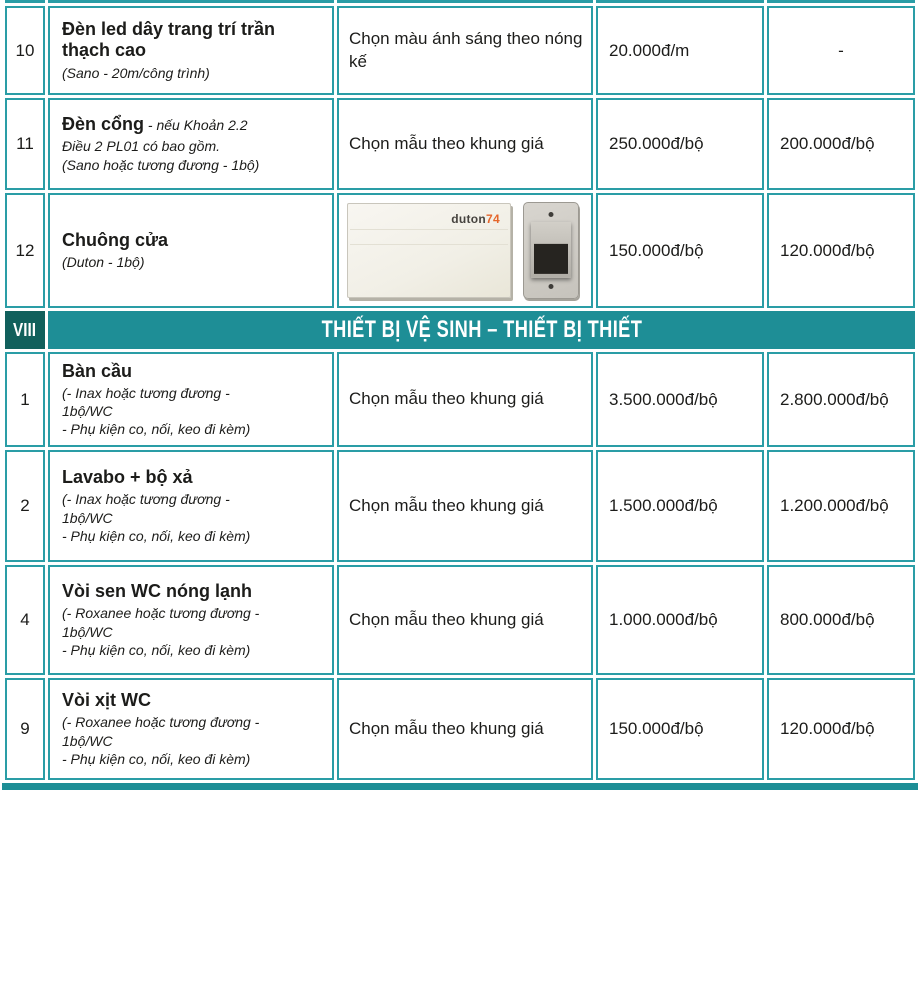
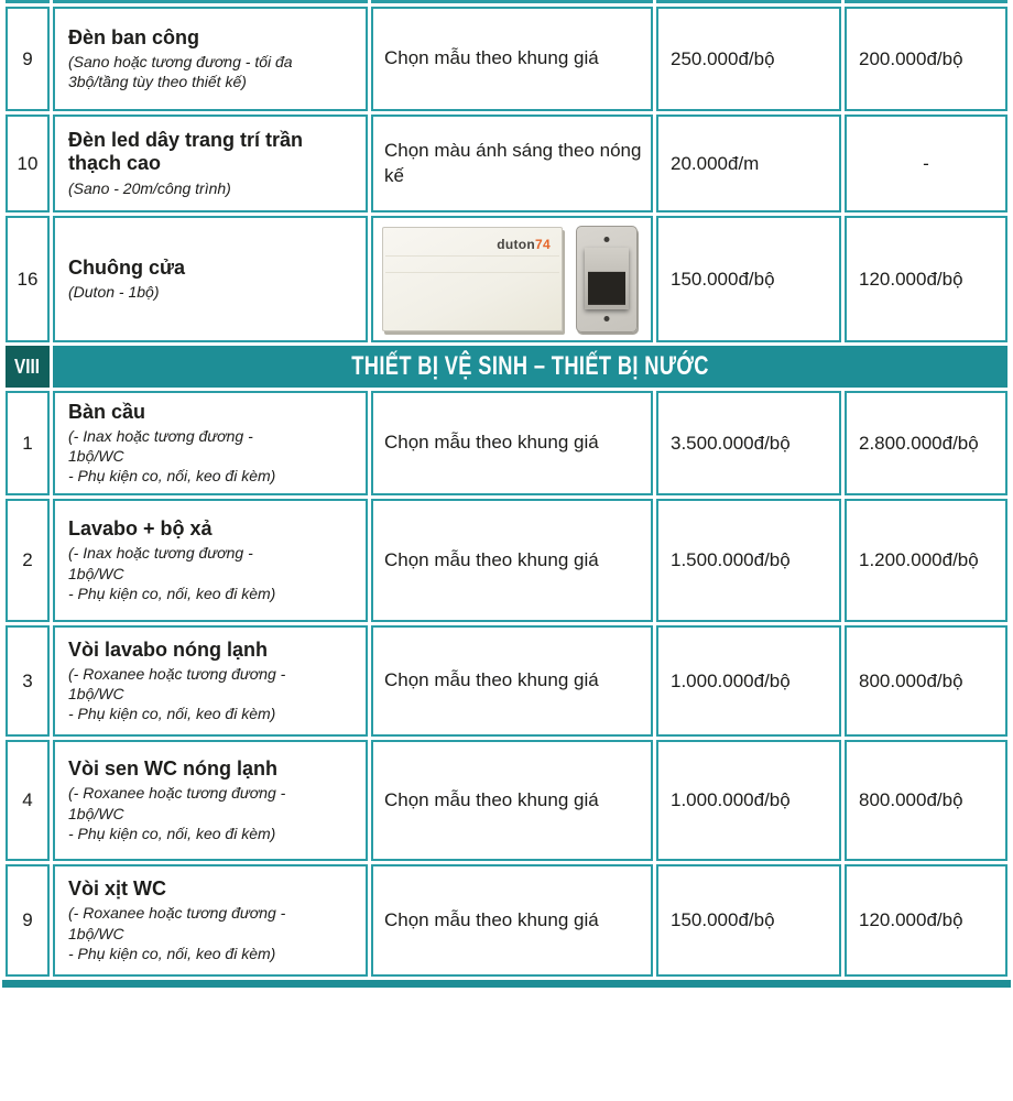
+ 9	Đèn ban công (Sano hoặc tương đương - tối đa 3bộ/tầng tùy theo thiết kế)	Chọn mẫu theo khung giá	250.000đ/bộ	200.000đ/bộ
  10	Đèn led dây trang trí trần thạch cao (Sano - 20m/công trình)	Chọn màu ánh sáng theo nóng kế	20.000đ/m	-
- 11	Đèn cổng - nếu Khoản 2.2 Điều 2 PL01 có bao gồm. (Sano hoặc tương đương - 1bộ)	Chọn mẫu theo khung giá	250.000đ/bộ	200.000đ/bộ
- 12	Chuông cửa (Duton - 1bộ)	duton74	150.000đ/bộ	120.000đ/bộ
+ 16	Chuông cửa (Duton - 1bộ)	duton74	150.000đ/bộ	120.000đ/bộ
- VIII	THIẾT BỊ VỆ SINH – THIẾT BỊ THIẾT
+ VIII	THIẾT BỊ VỆ SINH – THIẾT BỊ NƯỚC
  1	Bàn cầu (- Inax hoặc tương đương - 1bộ/WC - Phụ kiện co, nối, keo đi kèm)	Chọn mẫu theo khung giá	3.500.000đ/bộ	2.800.000đ/bộ
  2	Lavabo + bộ xả (- Inax hoặc tương đương - 1bộ/WC - Phụ kiện co, nối, keo đi kèm)	Chọn mẫu theo khung giá	1.500.000đ/bộ	1.200.000đ/bộ
+ 3	Vòi lavabo nóng lạnh (- Roxanee hoặc tương đương - 1bộ/WC - Phụ kiện co, nối, keo đi kèm)	Chọn mẫu theo khung giá	1.000.000đ/bộ	800.000đ/bộ
  4	Vòi sen WC nóng lạnh (- Roxanee hoặc tương đương - 1bộ/WC - Phụ kiện co, nối, keo đi kèm)	Chọn mẫu theo khung giá	1.000.000đ/bộ	800.000đ/bộ
  9	Vòi xịt WC (- Roxanee hoặc tương đương - 1bộ/WC - Phụ kiện co, nối, keo đi kèm)	Chọn mẫu theo khung giá	150.000đ/bộ	120.000đ/bộ
